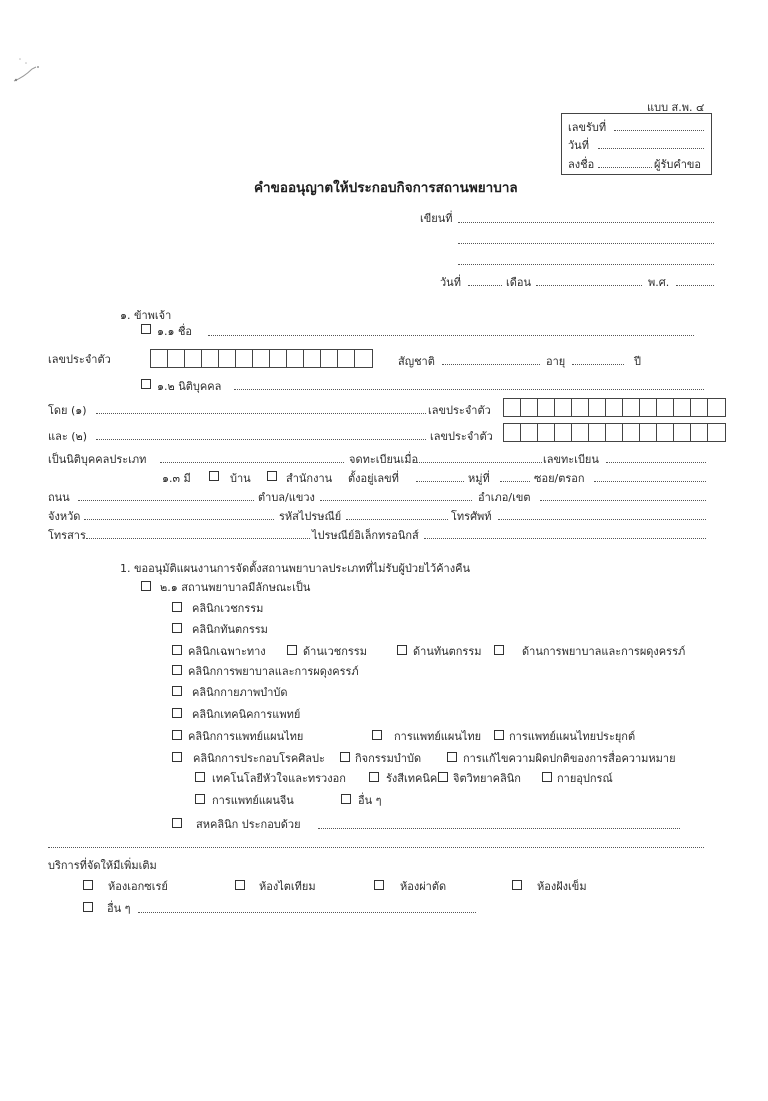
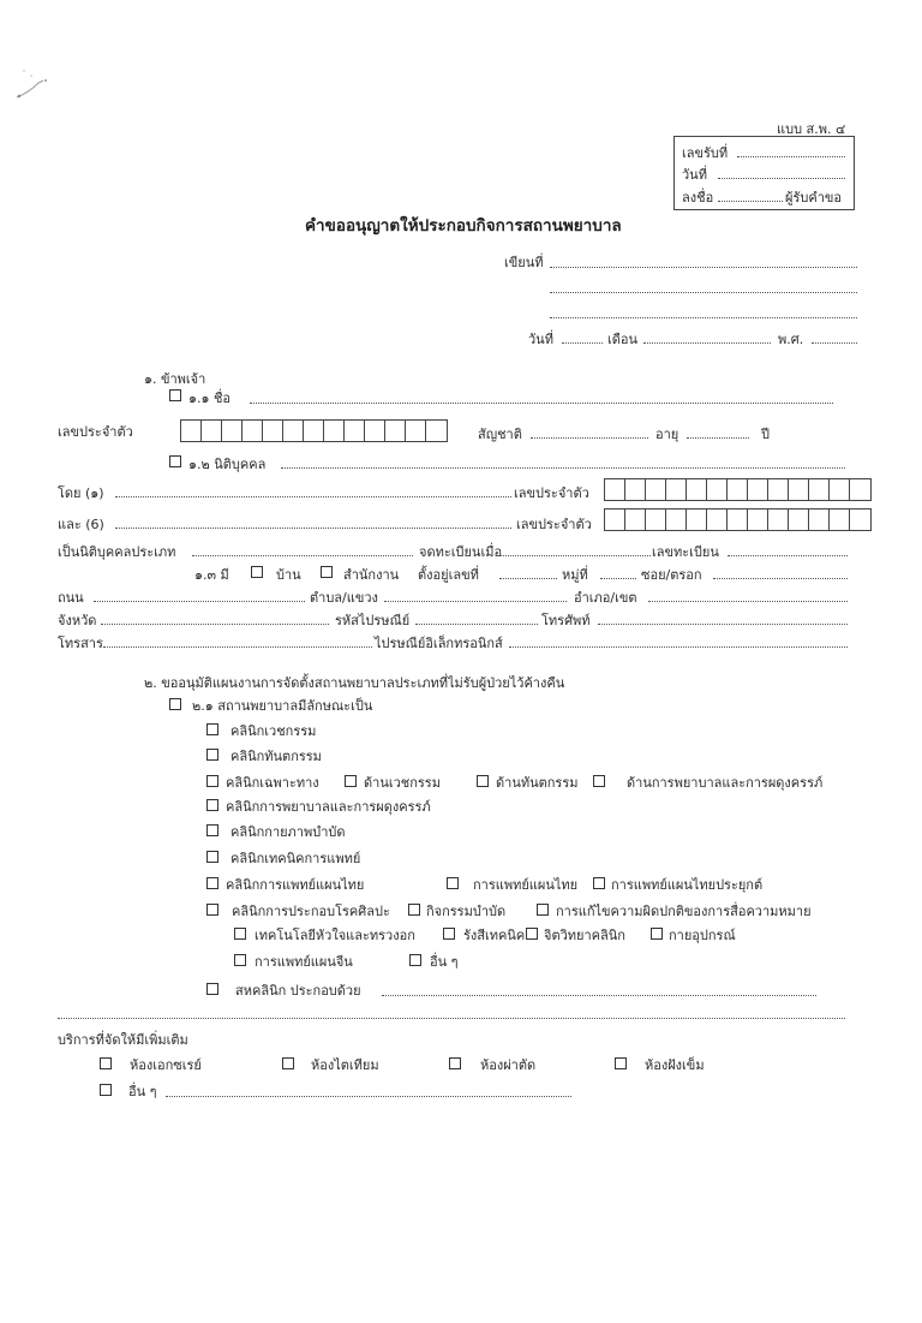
  แบบ ส.พ. ๔
  เลขรับที่
  วันที่
  ลงชื่อ
  ผู้รับคำขอ
  คำขออนุญาตให้ประกอบกิจการสถานพยาบาล
  เขียนที่
  วันที่
  เดือน
  พ.ศ.
  ๑. ข้าพเจ้า
  ๑.๑ ชื่อ
  เลขประจำตัว
  สัญชาติ
  อายุ
  ปี
  ๑.๒ นิติบุคคล
  โดย (๑)
  เลขประจำตัว
- และ (๒)
+ และ (6)
  เลขประจำตัว
  เป็นนิติบุคคลประเภท
  จดทะเบียนเมื่อ
  เลขทะเบียน
  ๑.๓ มี
  บ้าน
  สำนักงาน
  ตั้งอยู่เลขที่
  หมู่ที่
  ซอย/ตรอก
  ถนน
  ตำบล/แขวง
  อำเภอ/เขต
  จังหวัด
  รหัสไปรษณีย์
  โทรศัพท์
  โทรสาร
  ไปรษณีย์อิเล็กทรอนิกส์
- 1. ขออนุมัติแผนงานการจัดตั้งสถานพยาบาลประเภทที่ไม่รับผู้ป่วยไว้ค้างคืน
+ ๒. ขออนุมัติแผนงานการจัดตั้งสถานพยาบาลประเภทที่ไม่รับผู้ป่วยไว้ค้างคืน
  ๒.๑ สถานพยาบาลมีลักษณะเป็น
  คลินิกเวชกรรม
  คลินิกทันตกรรม
  คลินิกเฉพาะทาง
  ด้านเวชกรรม
  ด้านทันตกรรม
  ด้านการพยาบาลและการผดุงครรภ์
  คลินิกการพยาบาลและการผดุงครรภ์
  คลินิกกายภาพบำบัด
  คลินิกเทคนิคการแพทย์
  คลินิกการแพทย์แผนไทย
  การแพทย์แผนไทย
  การแพทย์แผนไทยประยุกต์
  คลินิกการประกอบโรคศิลปะ
  กิจกรรมบำบัด
  การแก้ไขความผิดปกติของการสื่อความหมาย
  เทคโนโลยีหัวใจและทรวงอก
  รังสีเทคนิค
  จิตวิทยาคลินิก
  กายอุปกรณ์
  การแพทย์แผนจีน
  อื่น ๆ
  สหคลินิก ประกอบด้วย
  บริการที่จัดให้มีเพิ่มเติม
  ห้องเอกซเรย์
  ห้องไตเทียม
  ห้องผ่าตัด
  ห้องฝังเข็ม
  อื่น ๆ
